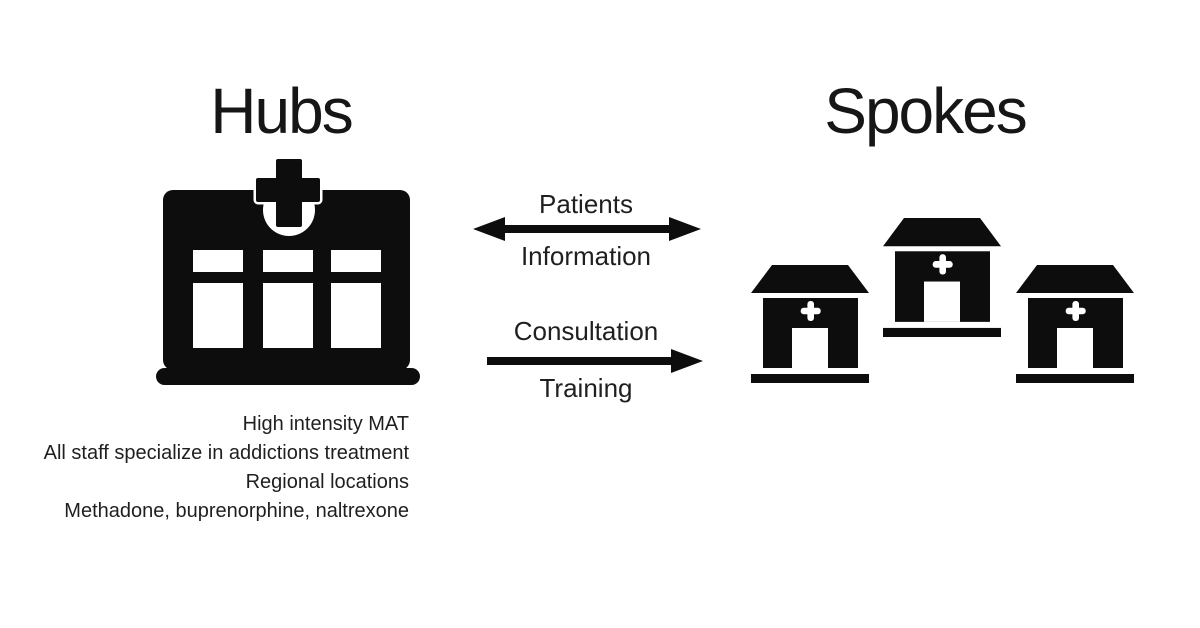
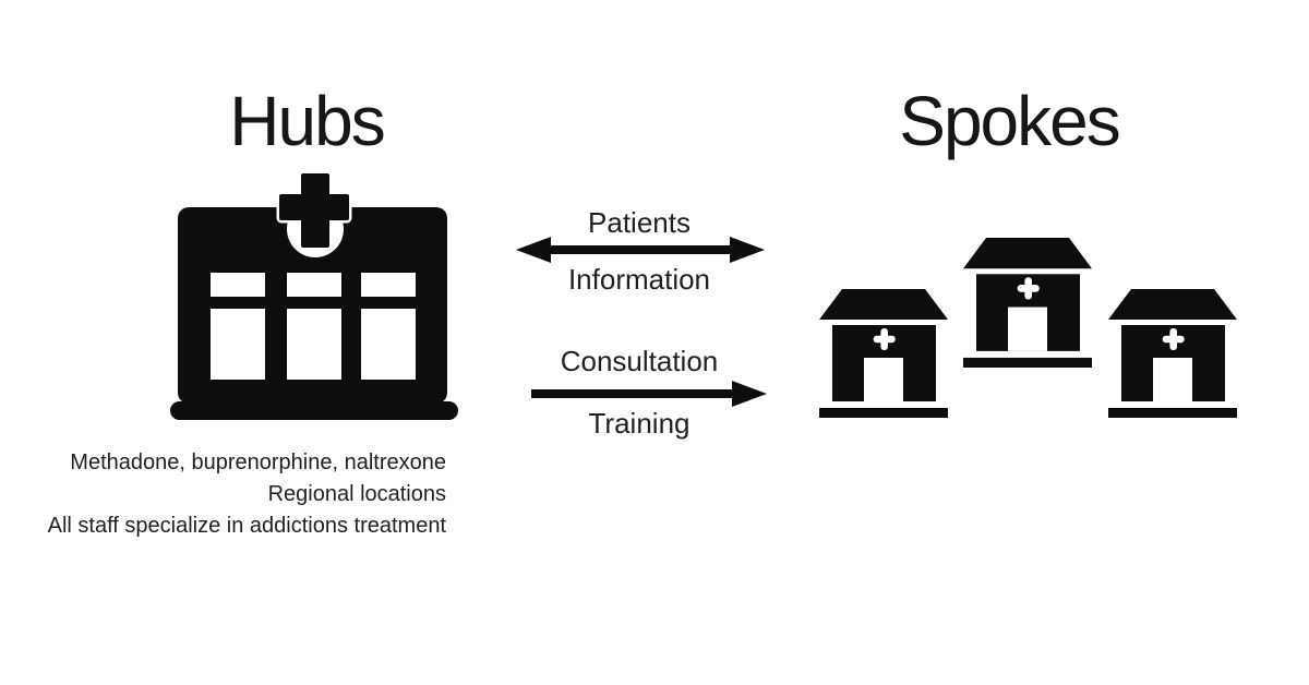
  Hubs
  Spokes
  Patients
  Information
  Consultation
  Training
- High intensity MAT
- All staff specialize in addictions treatment
+ Methadone, buprenorphine, naltrexone
  Regional locations
- Methadone, buprenorphine, naltrexone
+ All staff specialize in addictions treatment
